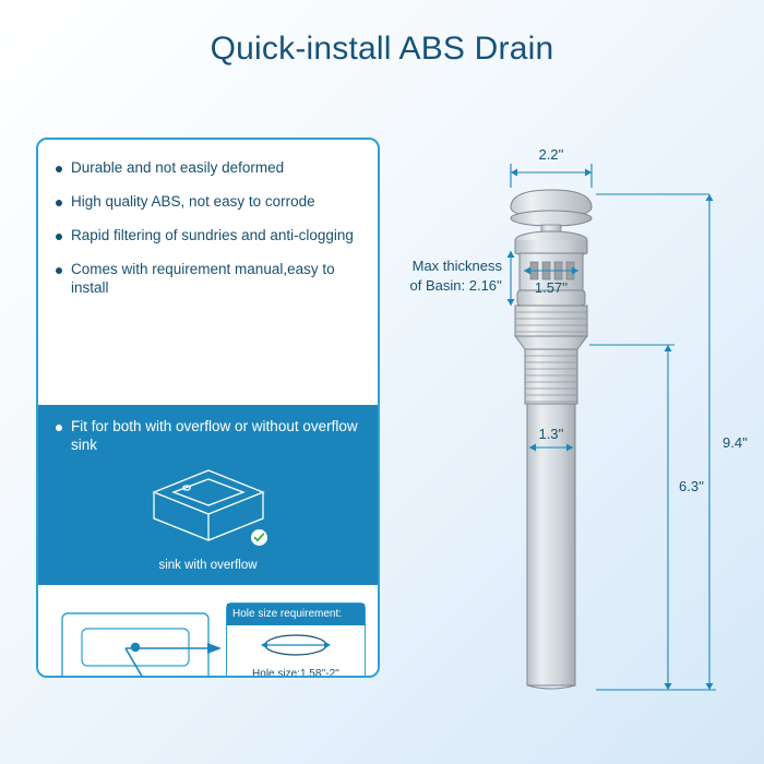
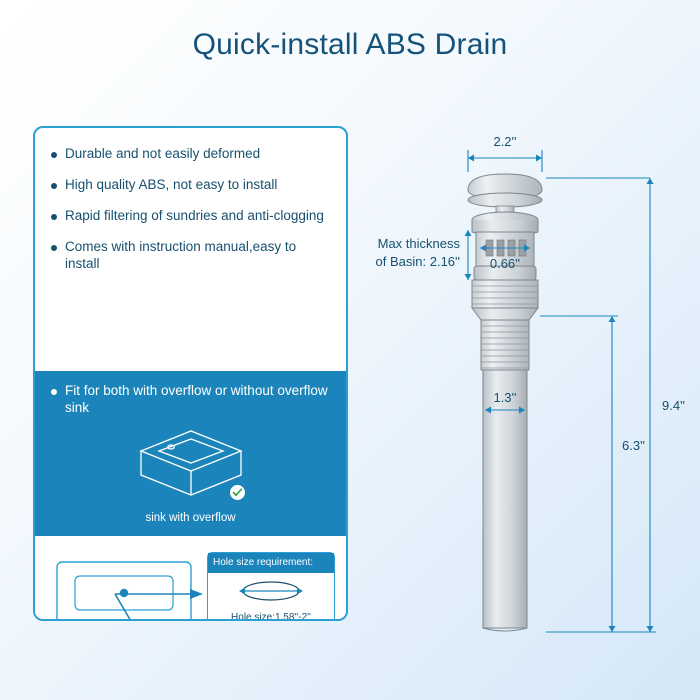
  Quick-install ABS Drain
  Durable and not easily deformed
- High quality ABS, not easy to corrode
+ High quality ABS, not easy to install
  Rapid filtering of sundries and anti-clogging
- Comes with requirement manual,easy to install
+ Comes with instruction manual,easy to install
  Fit for both with overflow or without overflow sink
  sink with overflow
  Hole size requirement:
  Hole size:1.58''-2''
  2.2''
- 1.57''
+ 0.66''
  Max thickness
  of Basin: 2.16''
  1.3''
  9.4''
  6.3''
